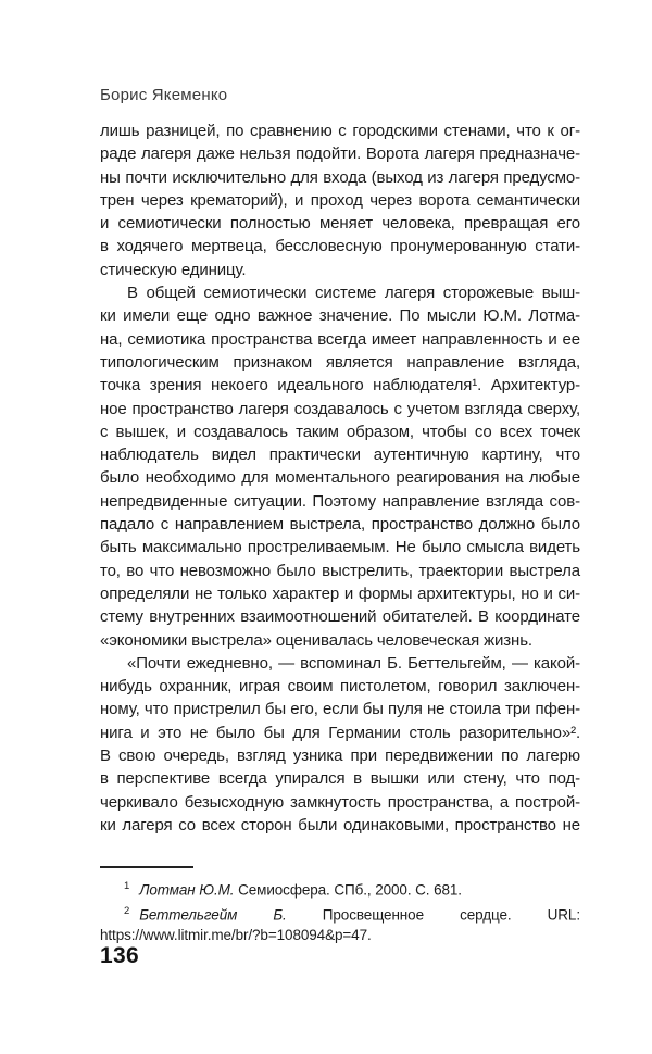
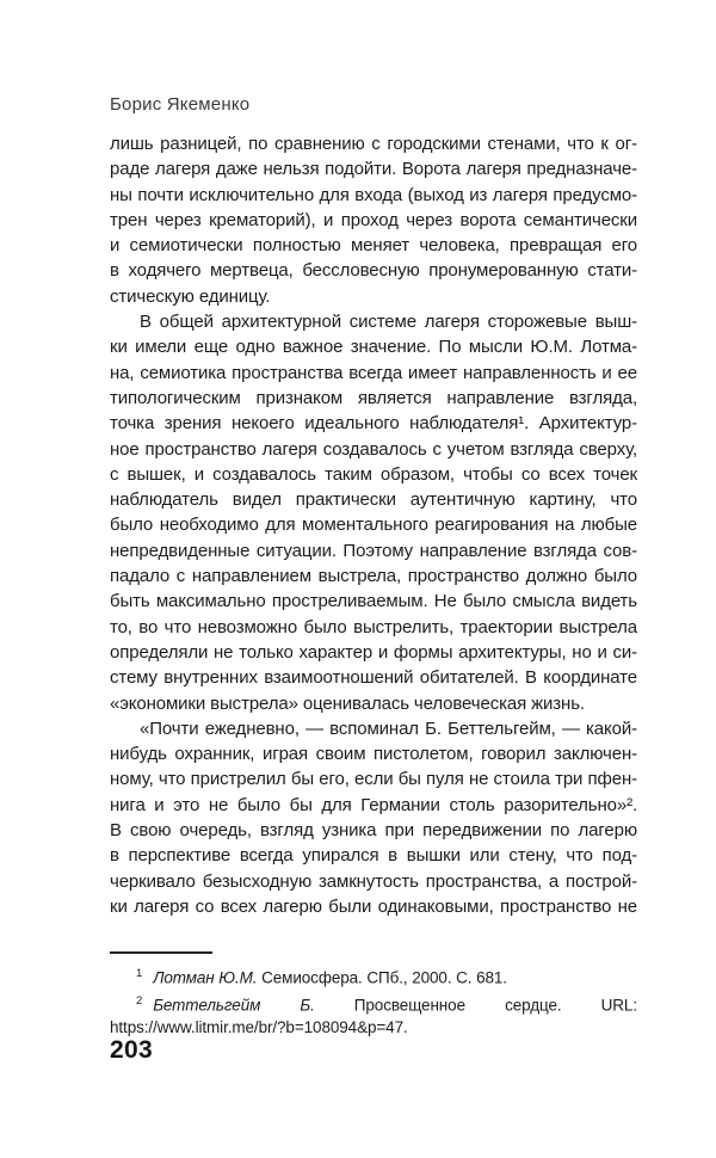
  Борис Якеменко
  лишь разницей, по сравнению с городскими стенами, что к ог-
  раде лагеря даже нельзя подойти. Ворота лагеря предназначе-
  ны почти исключительно для входа (выход из лагеря предусмо-
  трен через крематорий), и проход через ворота семантически
  и семиотически полностью меняет человека, превращая его
  в ходячего мертвеца, бессловесную пронумерованную стати-
  стическую единицу.
- В общей семиотически системе лагеря сторожевые выш-
+ В общей архитектурной системе лагеря сторожевые выш-
  ки имели еще одно важное значение. По мысли Ю.М. Лотма-
  на, семиотика пространства всегда имеет направленность и ее
  типологическим признаком является направление взгляда,
  точка зрения некоего идеального наблюдателя¹. Архитектур-
  ное пространство лагеря создавалось с учетом взгляда сверху,
  с вышек, и создавалось таким образом, чтобы со всех точек
  наблюдатель видел практически аутентичную картину, что
  было необходимо для моментального реагирования на любые
  непредвиденные ситуации. Поэтому направление взгляда сов-
  падало с направлением выстрела, пространство должно было
  быть максимально простреливаемым. Не было смысла видеть
  то, во что невозможно было выстрелить, траектории выстрела
  определяли не только характер и формы архитектуры, но и си-
  стему внутренних взаимоотношений обитателей. В координате
  «экономики выстрела» оценивалась человеческая жизнь.
  «Почти ежедневно, — вспоминал Б. Беттельгейм, — какой-
  нибудь охранник, играя своим пистолетом, говорил заключен-
  ному, что пристрелил бы его, если бы пуля не стоила три пфен-
  нига и это не было бы для Германии столь разорительно»².
  В свою очередь, взгляд узника при передвижении по лагерю
  в перспективе всегда упирался в вышки или стену, что под-
  черкивало безысходную замкнутость пространства, а построй-
- ки лагеря со всех сторон были одинаковыми, пространство не
+ ки лагеря со всех лагерю были одинаковыми, пространство не
  1 Лотман Ю.М. Семиосфера. СПб., 2000. С. 681.
  2 Беттельгейм Б. Просвещенное сердце. URL: https://www.litmir.me/br/?b=108094&p=47.
- 136
+ 203
